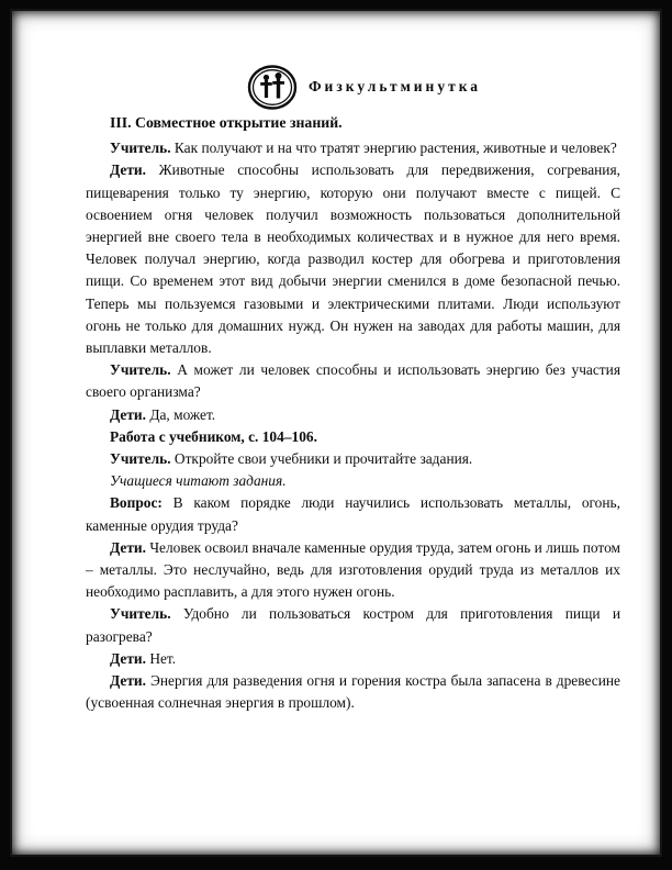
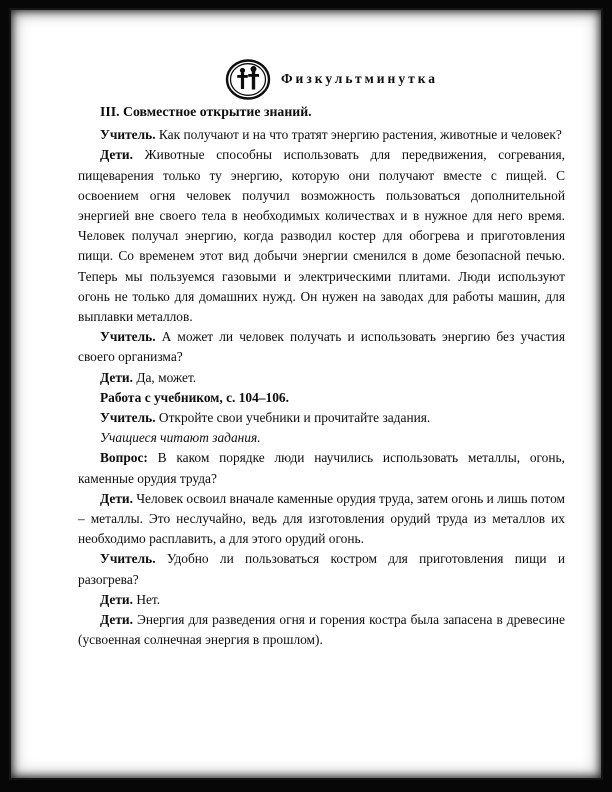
  Физкультминутка
  III. Совместное открытие знаний.
  Учитель. Как получают и на что тратят энергию растения, животные и человек?
  Дети. Животные способны использовать для передвижения, согревания, пищеварения только ту энергию, которую они получают вместе с пищей. С освоением огня человек получил возможность пользоваться дополнительной энергией вне своего тела в необходимых количествах и в нужное для него время. Человек получал энергию, когда разводил костер для обогрева и приготовления пищи. Со временем этот вид добычи энергии сменился в доме безопасной печью. Теперь мы пользуемся газовыми и электрическими плитами. Люди используют огонь не только для домашних нужд. Он нужен на заводах для работы машин, для выплавки металлов.
- Учитель. А может ли человек способны и использовать энергию без участия своего организма?
+ Учитель. А может ли человек получать и использовать энергию без участия своего организма?
  Дети. Да, может.
  Работа с учебником, с. 104–106.
  Учитель. Откройте свои учебники и прочитайте задания.
  Учащиеся читают задания.
  Вопрос: В каком порядке люди научились использовать металлы, огонь, каменные орудия труда?
- Дети. Человек освоил вначале каменные орудия труда, затем огонь и лишь потом – металлы. Это неслучайно, ведь для изготовления орудий труда из металлов их необходимо расплавить, а для этого нужен огонь.
+ Дети. Человек освоил вначале каменные орудия труда, затем огонь и лишь потом – металлы. Это неслучайно, ведь для изготовления орудий труда из металлов их необходимо расплавить, а для этого орудий огонь.
  Учитель. Удобно ли пользоваться костром для приготовления пищи и разогрева?
  Дети. Нет.
  Дети. Энергия для разведения огня и горения костра была запасена в древесине (усвоенная солнечная энергия в прошлом).
